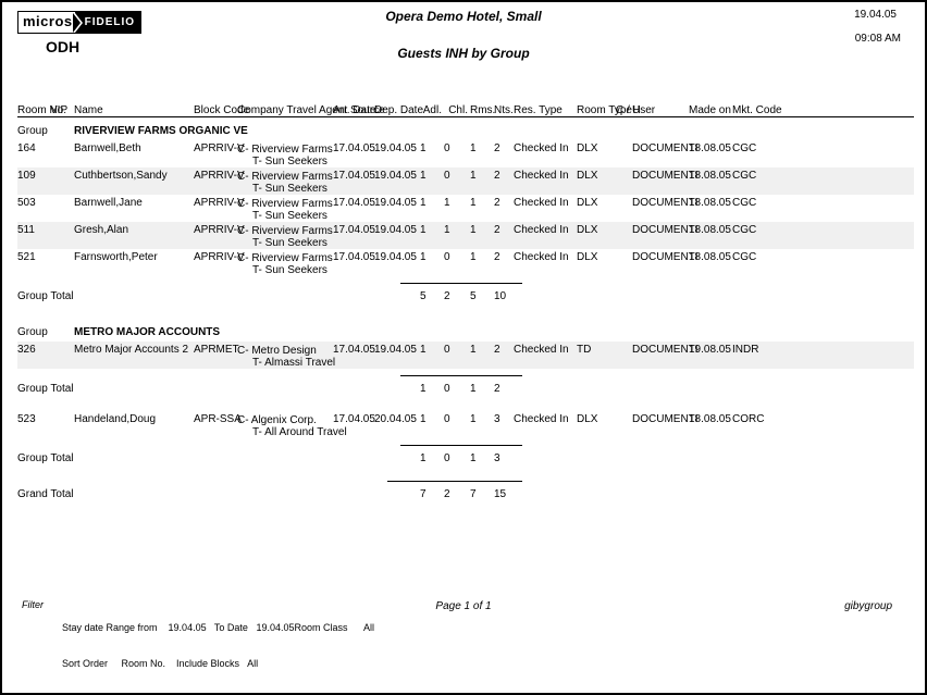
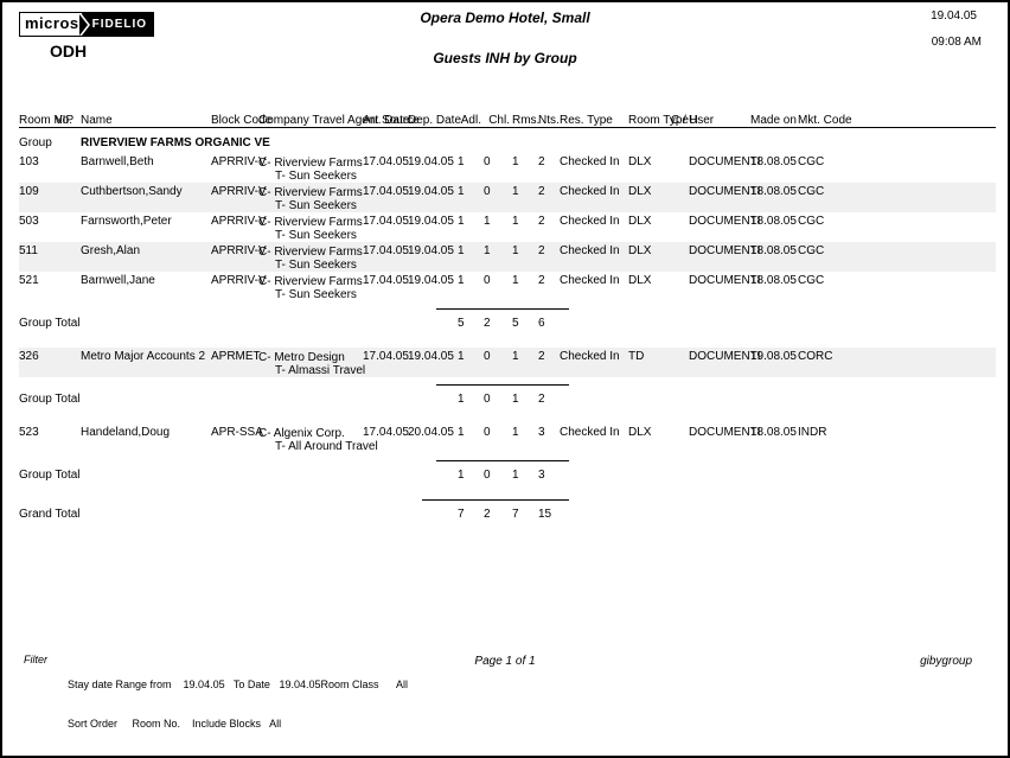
  micros
  FIDELIO
  ODH
  Opera Demo Hotel, Small
  Guests INH by Group
  19.04.05
  09:08 AM
  Room	VIP	Name	Block Co	Company Travel Ag	Arr. Date	Dep. Date	Adl.	Chl.	Rms.	Nts.	Res. Type	Room T	C /	User	Made on	Mkt. Code
  Group		RIVERVIEW FARMS ORGANIC VE
- 164		Barnwell,Beth	APRRIV-	C- Riverview Farms T- Sun Seekers	17.04.05	19.04.05	1	0	1	2	Checked In	DLX		DOCUMEN	18.08.05	CGC
+ 103		Barnwell,Beth	APRRIV-	C- Riverview Farms T- Sun Seekers	17.04.05	19.04.05	1	0	1	2	Checked In	DLX		DOCUMEN	18.08.05	CGC
  109		Cuthbertson,Sandy	APRRIV-	C- Riverview Farms T- Sun Seekers	17.04.05	19.04.05	1	0	1	2	Checked In	DLX		DOCUMEN	18.08.05	CGC
- 503		Barnwell,Jane	APRRIV-	C- Riverview Farms T- Sun Seekers	17.04.05	19.04.05	1	1	1	2	Checked In	DLX		DOCUMEN	18.08.05	CGC
+ 503		Farnsworth,Peter	APRRIV-	C- Riverview Farms T- Sun Seekers	17.04.05	19.04.05	1	1	1	2	Checked In	DLX		DOCUMEN	18.08.05	CGC
  511		Gresh,Alan	APRRIV-	C- Riverview Farms T- Sun Seekers	17.04.05	19.04.05	1	1	1	2	Checked In	DLX		DOCUMEN	18.08.05	CGC
- 521		Farnsworth,Peter	APRRIV-	C- Riverview Farms T- Sun Seekers	17.04.05	19.04.05	1	0	1	2	Checked In	DLX		DOCUMEN	18.08.05	CGC
+ 521		Barnwell,Jane	APRRIV-	C- Riverview Farms T- Sun Seekers	17.04.05	19.04.05	1	0	1	2	Checked In	DLX		DOCUMEN	18.08.05	CGC
- Group Total	5	2	5	10
+ Group Total	5	2	5	6
- Group		METRO MAJOR ACCOUNTS
- 326		Metro Major Accounts 2	APRMET	C- Metro Design T- Almassi Travel	17.04.05	19.04.05	1	0	1	2	Checked In	TD		DOCUMEN	19.08.05	INDR
+ 326		Metro Major Accounts 2	APRMET	C- Metro Design T- Almassi Travel	17.04.05	19.04.05	1	0	1	2	Checked In	TD		DOCUMEN	19.08.05	CORC
  Group Total	1	0	1	2
- 523		Handeland,Doug	APR-SS	C- Algenix Corp. T- All Around Travel	17.04.05	20.04.05	1	0	1	3	Checked In	DLX		DOCUMEN	18.08.05	CORC
+ 523		Handeland,Doug	APR-SS	C- Algenix Corp. T- All Around Travel	17.04.05	20.04.05	1	0	1	3	Checked In	DLX		DOCUMEN	18.08.05	INDR
  Group Total	1	0	1	3
  Grand Total	7	2	7	15
  Filter
  Stay date Range from 19.04.05 To Date 19.04.05Room Class All
  Sort Order Room No. Include Blocks All
  Page 1 of 1
  gibygroup
